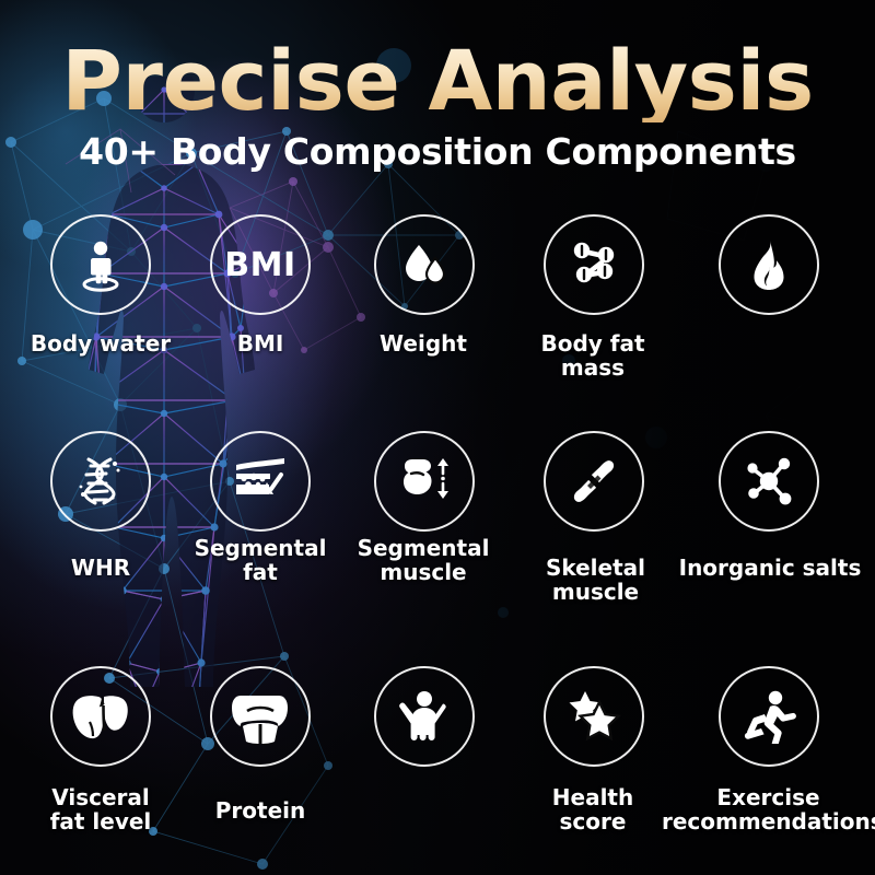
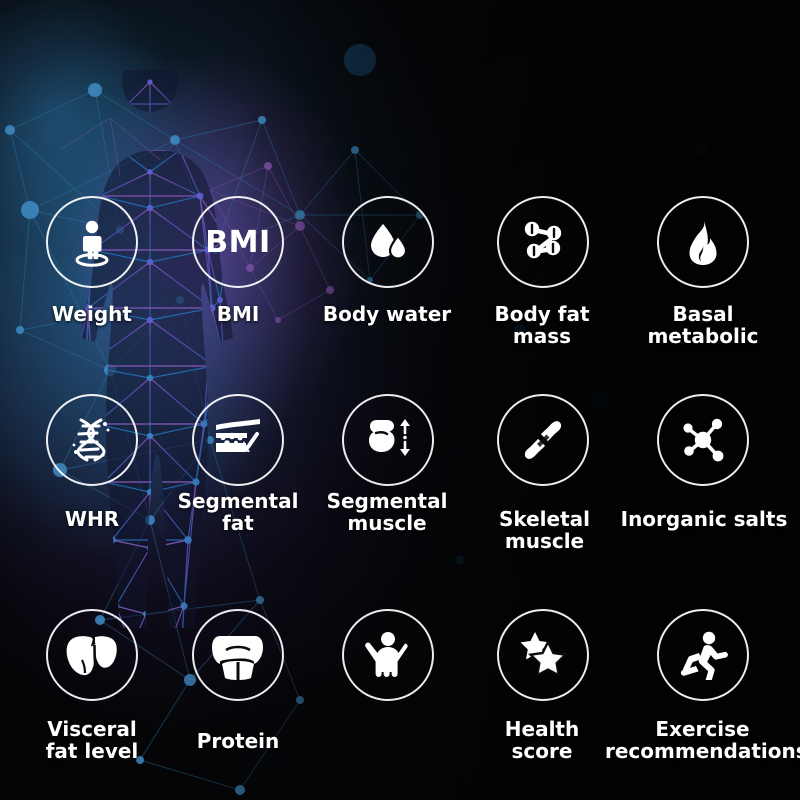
- Precise Analysis
- 40+ Body Composition Components
- Body water
+ Weight
  BMI
  BMI
- Weight
+ Body water
  Body fat mass
+ Basal metabolic
  WHR
  Segmental
  fat
  Segmental
  muscle
  Skeletal muscle
  Inorganic salts
  Visceral
  fat level
  Protein
  Health
  score
  Exercise
  recommendation
